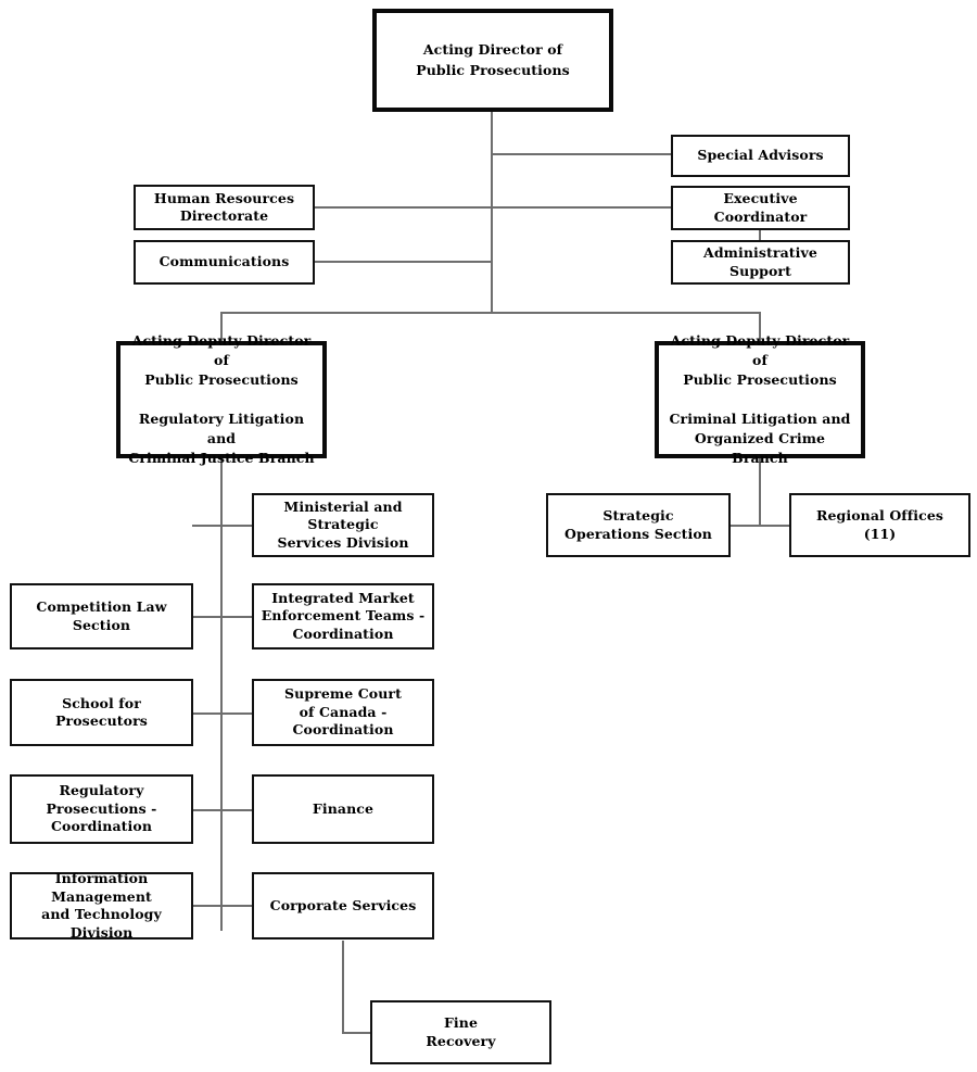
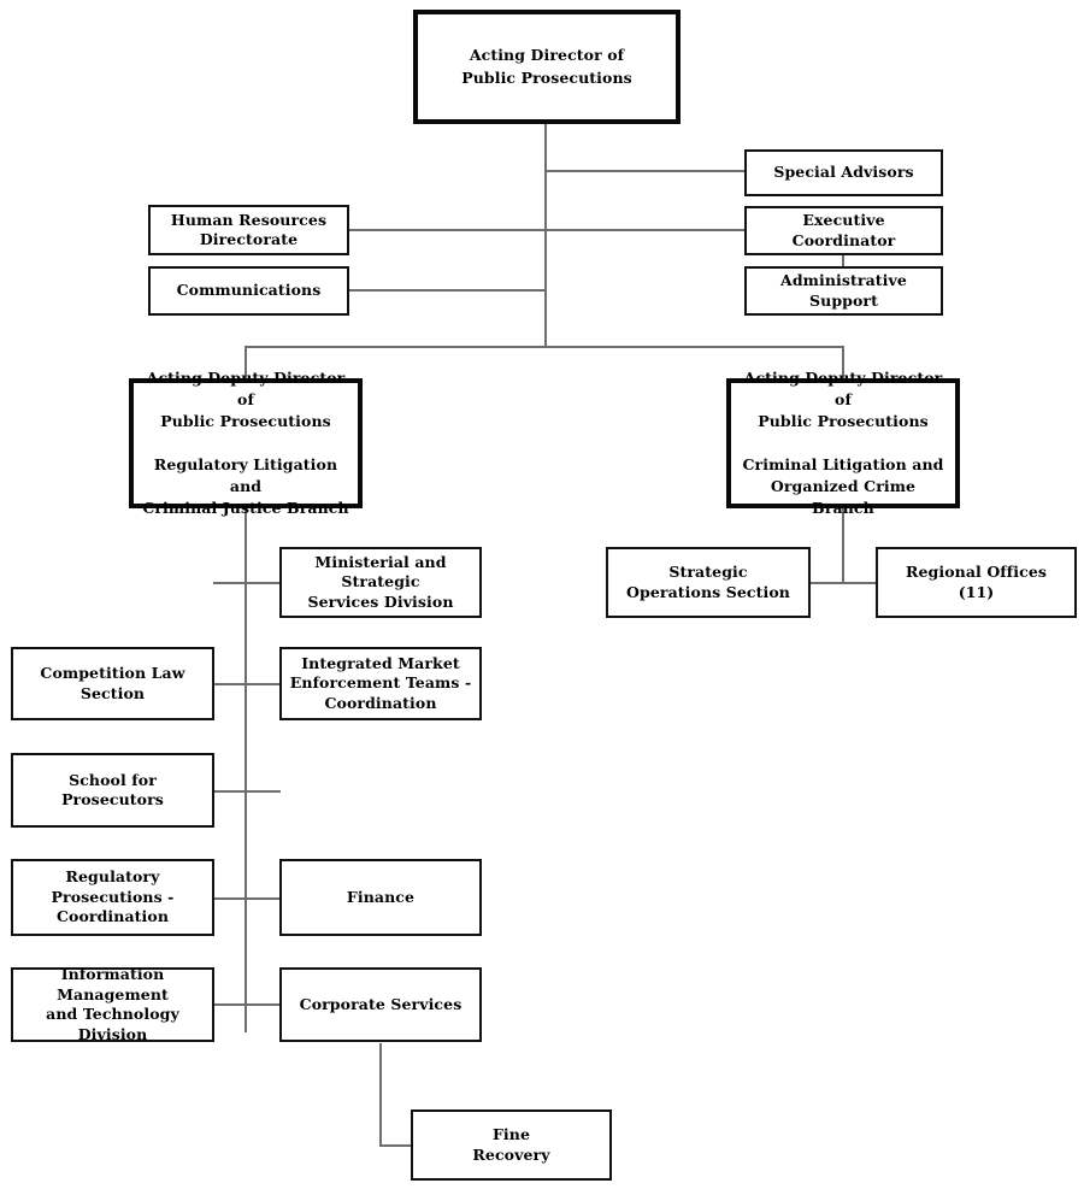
  Acting Director of
  Public Prosecutions
  Special Advisors
  Executive Coordinator
  Administrative Support
  Human Resources
  Directorate
  Communications
  Acting Deputy Director of
  Public Prosecutions
  Regulatory Litigation and
  Criminal Justice Branch
  Acting Deputy Director of
  Public Prosecutions
  Criminal Litigation and
  Organized Crime Branch
  Competition Law
  Section
  School for
  Prosecutors
  Regulatory
  Prosecutions -
  Coordination
  Information Management
  and Technology Division
  Ministerial and Strategic
  Services Division
  Integrated Market
  Enforcement Teams -
  Coordination
- Supreme Court
- of Canada - Coordination
  Finance
  Corporate Services
  Fine
  Recovery
  Strategic
  Operations Section
  Regional Offices
  (11)
